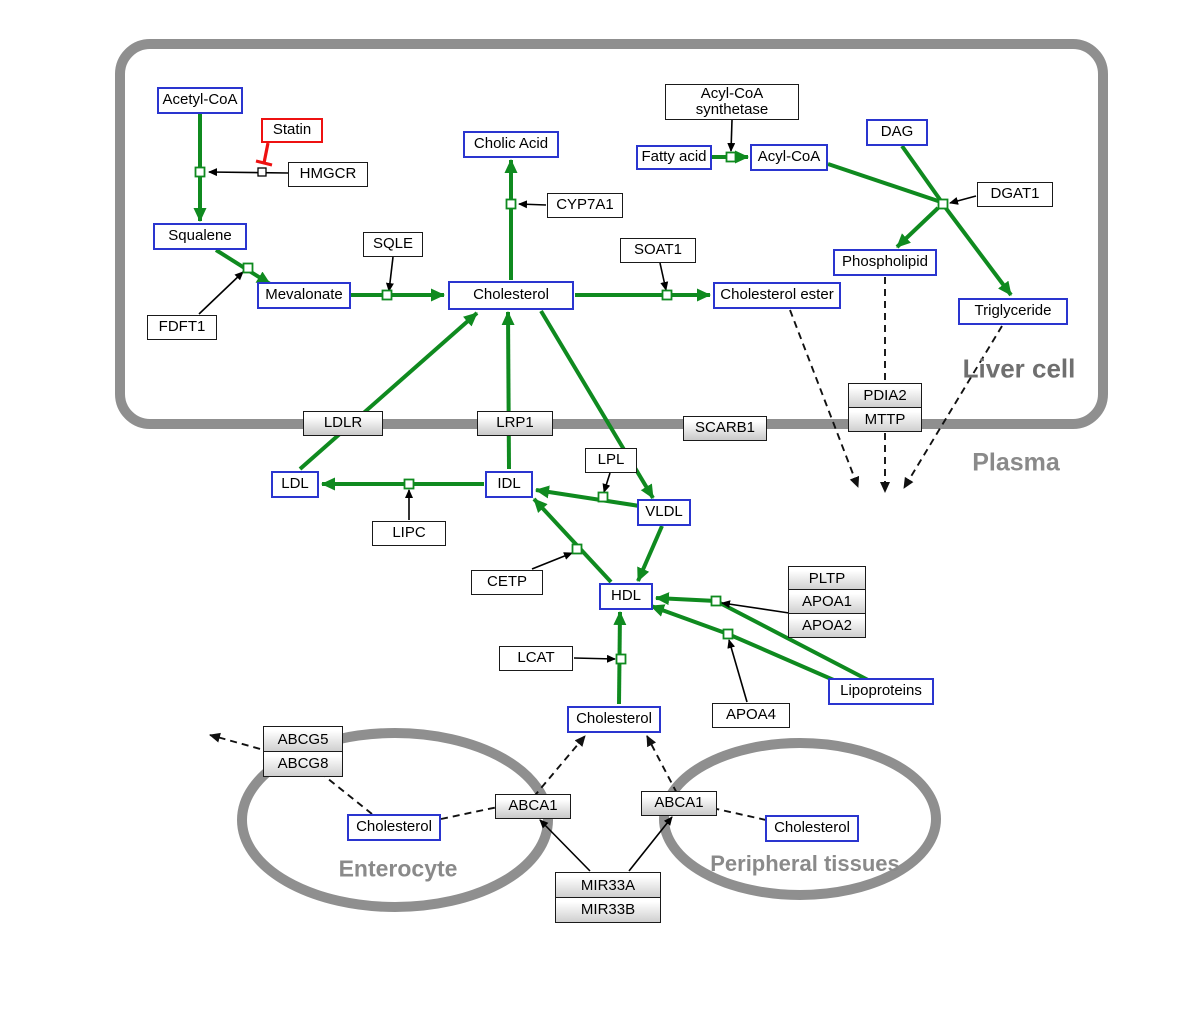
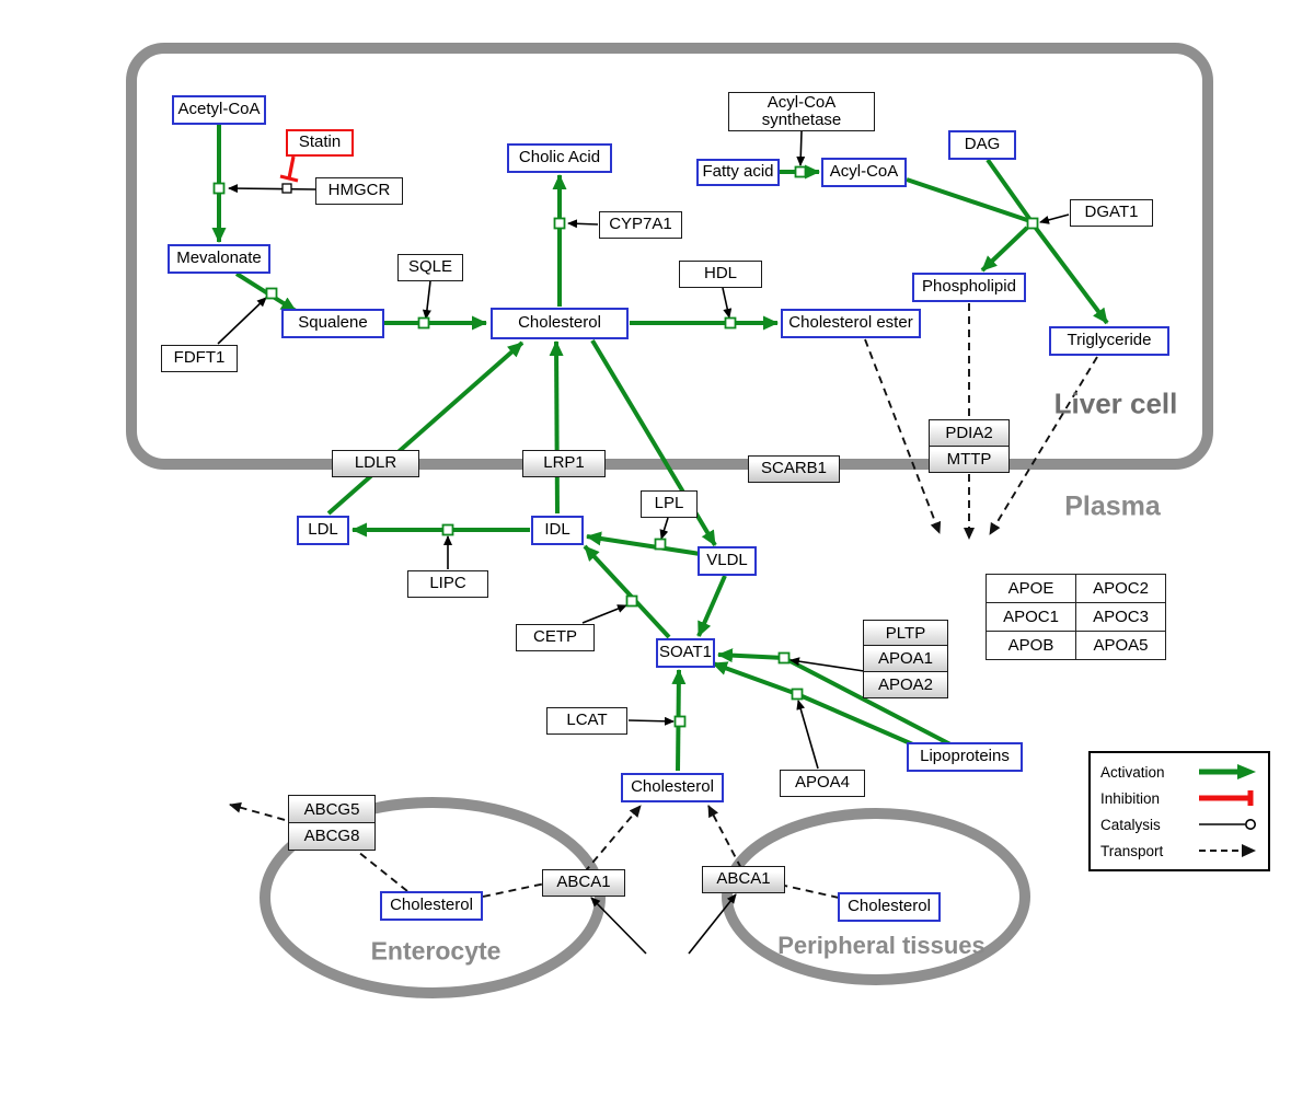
  Acetyl-CoA
  Statin
  HMGCR
- Squalene
+ Mevalonate
  FDFT1
- Mevalonate
+ Squalene
  SQLE
  Cholic Acid
  CYP7A1
  Cholesterol
- SOAT1
+ HDL
  Cholesterol ester
  Acyl-CoA
  synthetase
  Fatty acid
  Acyl-CoA
  DAG
  DGAT1
  Phospholipid
  Triglyceride
  LDLR
  LRP1
  SCARB1
  PDIA2
  MTTP
  LDL
  IDL
  LIPC
  LPL
  VLDL
  CETP
- HDL
+ SOAT1
  LCAT
  Cholesterol
  APOA4
  Lipoproteins
  PLTP
  APOA1
  APOA2
+ APOE
+ APOC2
+ APOC1
+ APOC3
+ APOB
+ APOA5
  ABCG5
  ABCG8
  Cholesterol
  ABCA1
  ABCA1
  Cholesterol
- MIR33A
- MIR33B
  Liver cell
  Plasma
  Enterocyte
  Peripheral tissues
+ Activation
+ Inhibition
+ Catalysis
+ Transport
